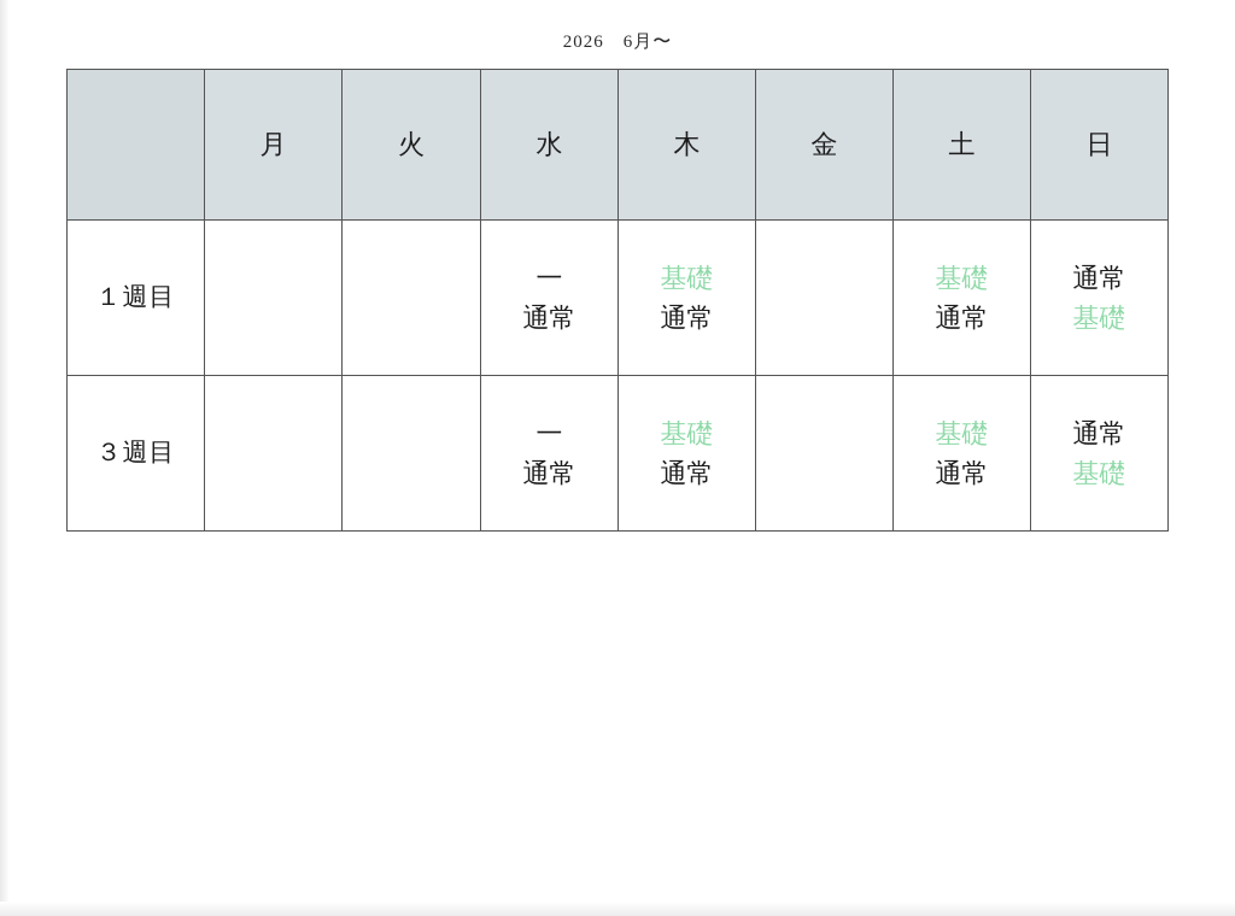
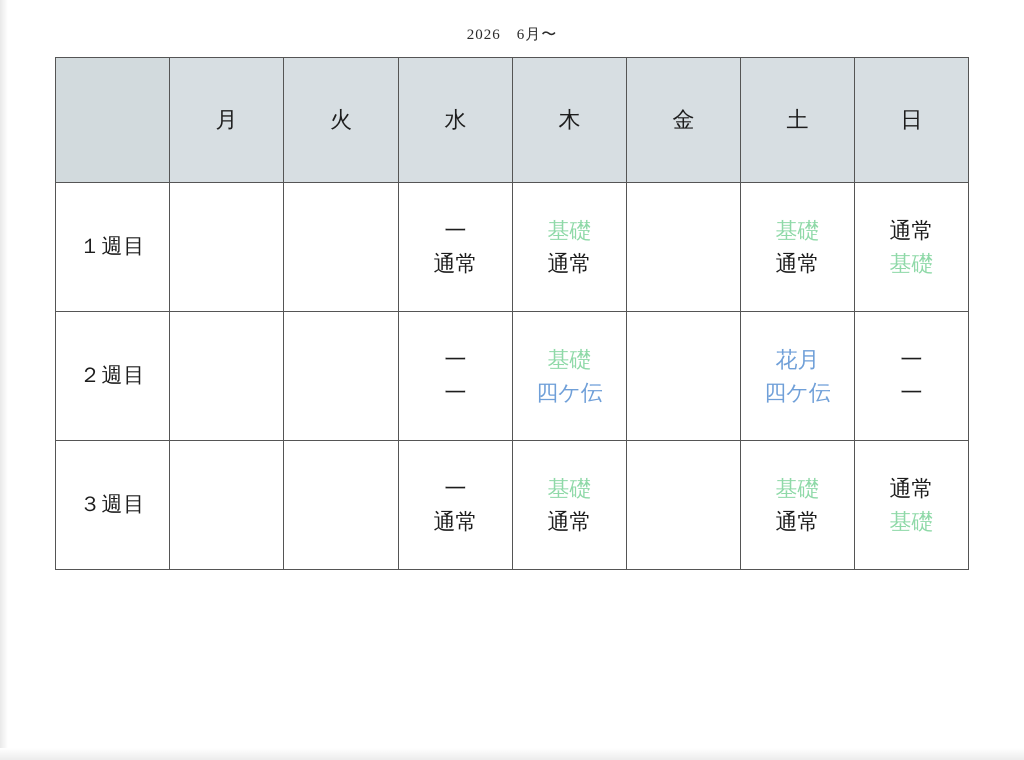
  2026 6月〜
  	月	火	水	木	金	土	日
  １週目			一通常	基礎通常		基礎通常	通常基礎
+ ２週目			一一	基礎四ケ伝		花月四ケ伝	一一
  ３週目			一通常	基礎通常		基礎通常	通常基礎
